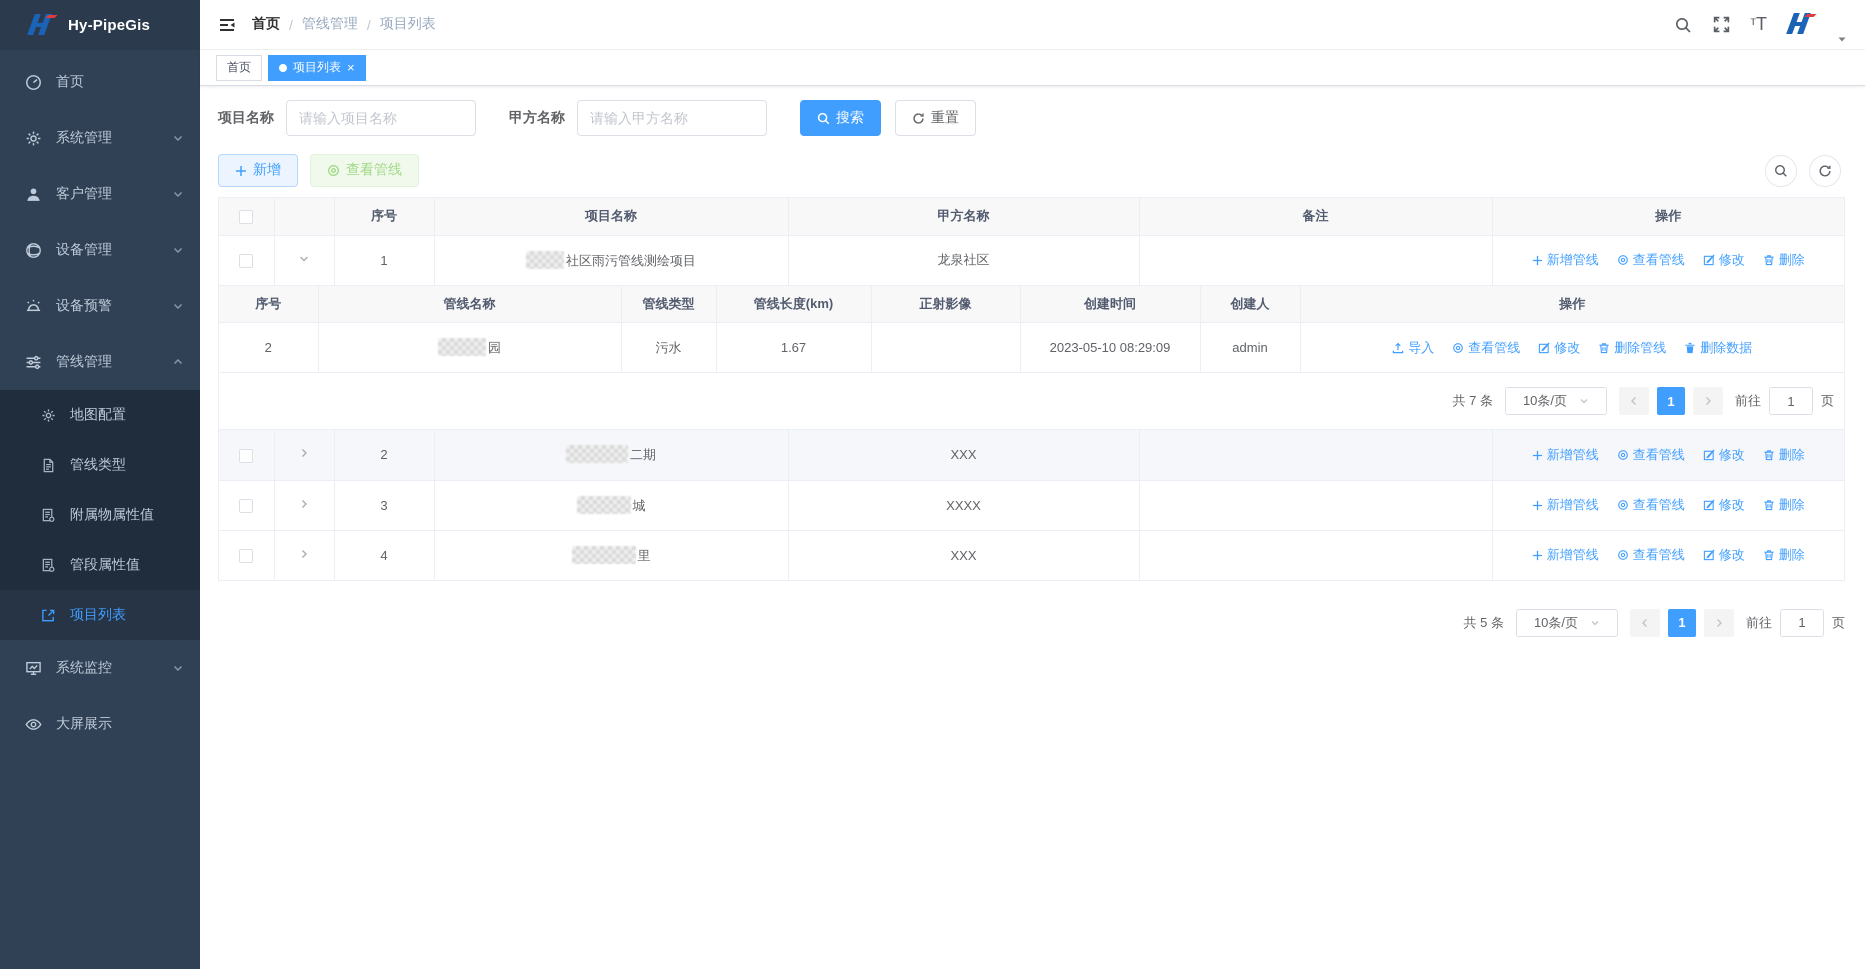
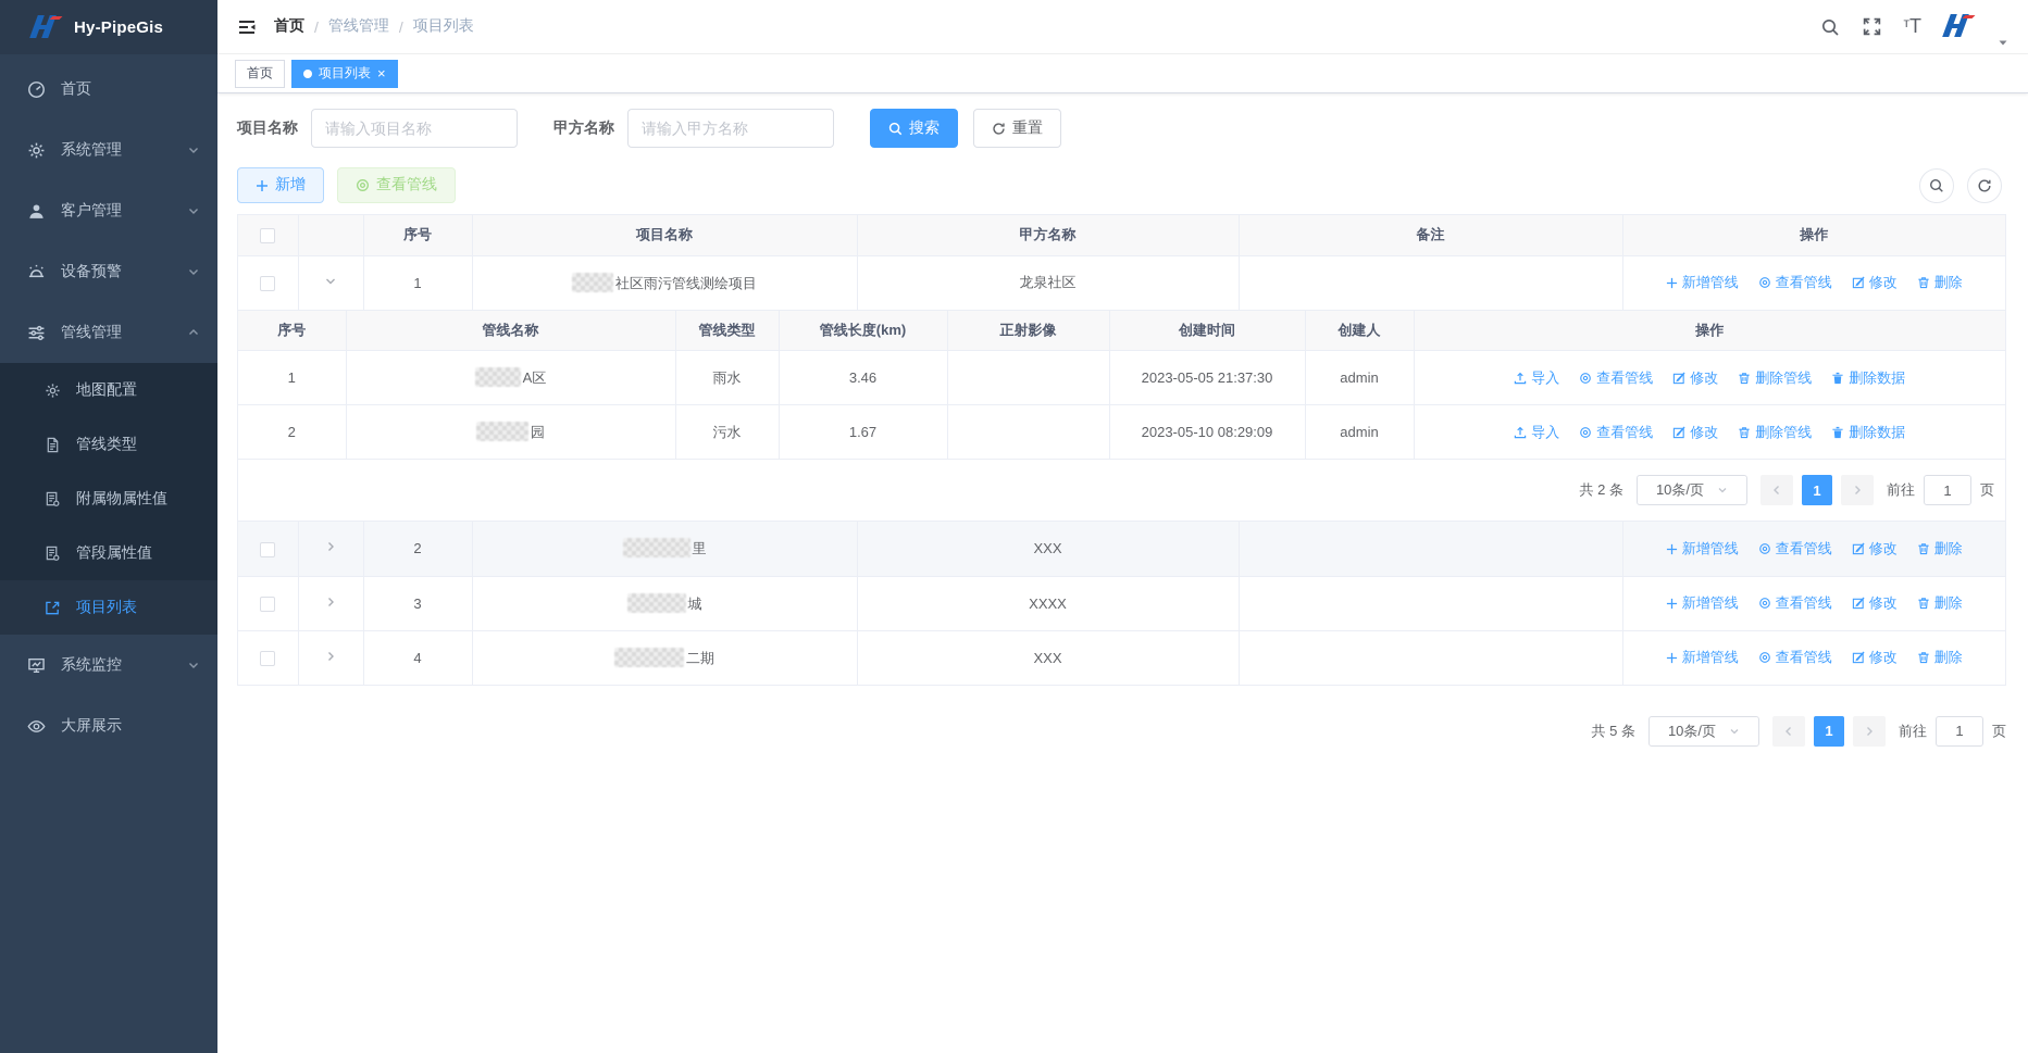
  Hy-PipeGis
  首页
  系统管理
  客户管理
- 设备管理
  设备预警
  管线管理
  地图配置
  管线类型
  附属物属性值
  管段属性值
  项目列表
  系统监控
  大屏展示
  首页
  /
  管线管理
  /
  项目列表
  т
  T
  首页
  项目列表
  ×
  项目名称
  请输入项目名称
  甲方名称
  请输入甲方名称
  搜索
  重置
  新增
  查看管线
  		序号	项目名称	甲方名称	备注	操作
  		1	社区雨污管线测绘项目	龙泉社区		新增管线 查看管线 修改 删除
  序号	管线名称	管线类型	管线长度(km)	正射影像	创建时间	创建人	操作
+ 1	A区	雨水	3.46		2023-05-05 21:37:30	admin	导入 查看管线 修改 删除管线 删除数据
  2	园	污水	1.67		2023-05-10 08:29:09	admin	导入 查看管线 修改 删除管线 删除数据
- 共 7 条
+ 共 2 条
  10条/页
  1
  前往
  1
  页
- 		2	二期	XXX		新增管线 查看管线 修改 删除
+ 		2	里	XXX		新增管线 查看管线 修改 删除
  		3	城	XXXX		新增管线 查看管线 修改 删除
- 		4	里	XXX		新增管线 查看管线 修改 删除
+ 		4	二期	XXX		新增管线 查看管线 修改 删除
  共 5 条
  10条/页
  1
  前往
  1
  页
